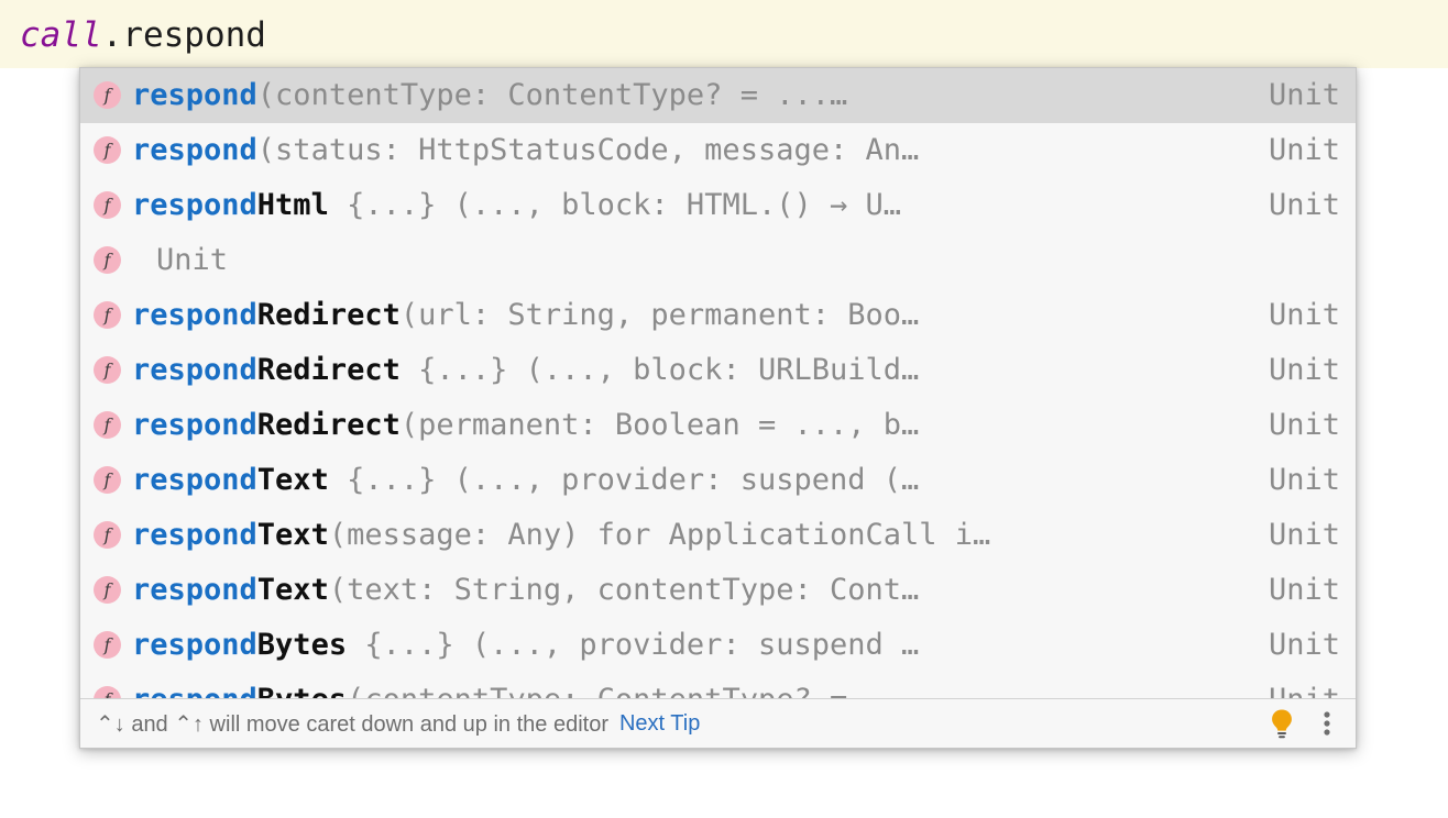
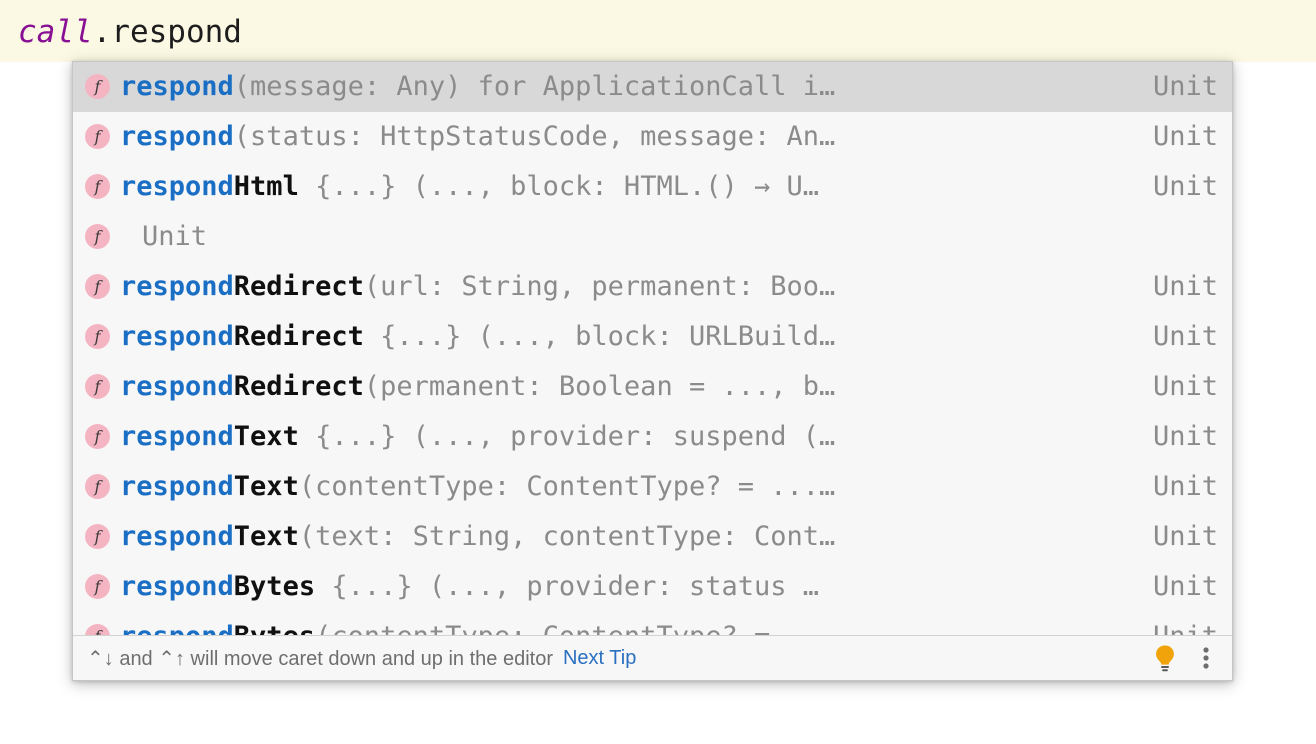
  call.respond
  f
- respond(contentType: ContentType? = ...…
+ respond(message: Any) for ApplicationCall i…
  Unit
  f
  respond(status: HttpStatusCode, message: An…
  Unit
  f
  respondHtml {...} (..., block: HTML.() → U…
  Unit
  f
  Unit
  f
  respondRedirect(url: String, permanent: Boo…
  Unit
  f
  respondRedirect {...} (..., block: URLBuild…
  Unit
  f
  respondRedirect(permanent: Boolean = ..., b…
  Unit
  f
  respondText {...} (..., provider: suspend (…
  Unit
  f
- respondText(message: Any) for ApplicationCall i…
+ respondText(contentType: ContentType? = ...…
  Unit
  f
  respondText(text: String, contentType: Cont…
  Unit
  f
- respondBytes {...} (..., provider: suspend …
+ respondBytes {...} (..., provider: status …
  Unit
  ⌃↓ and ⌃↑ will move caret down and up in the editor
  Next Tip
